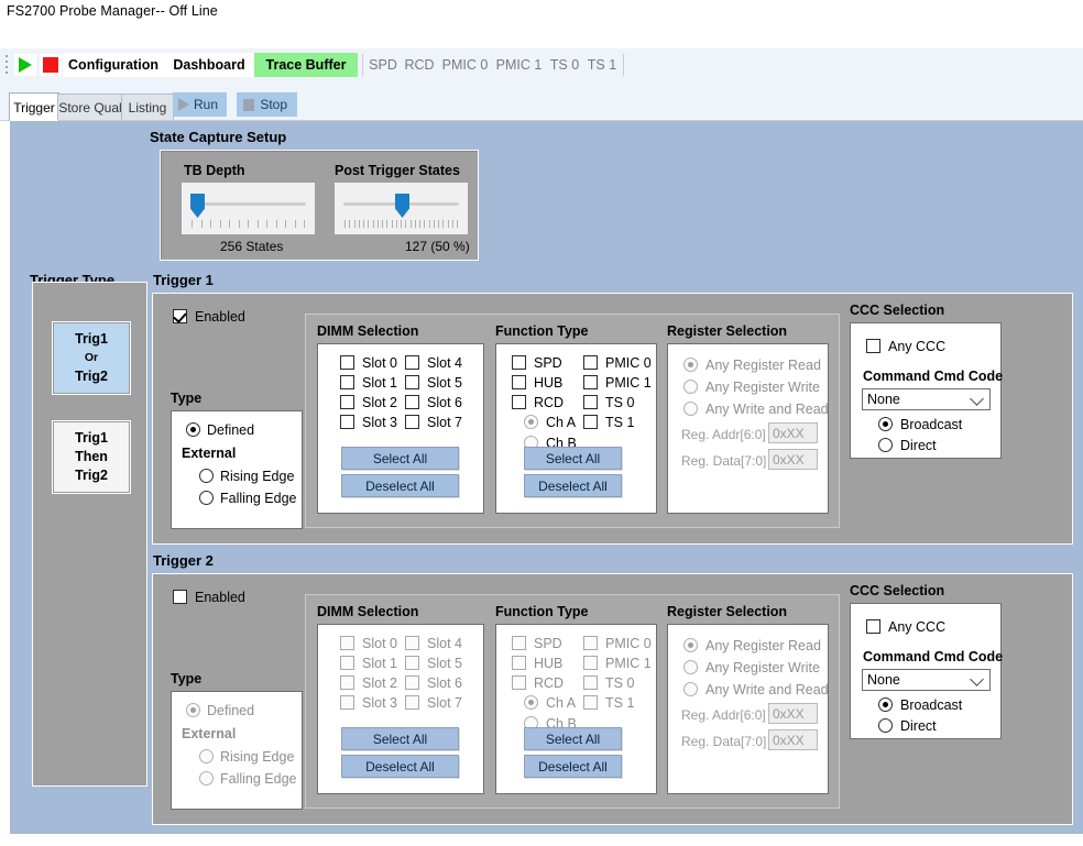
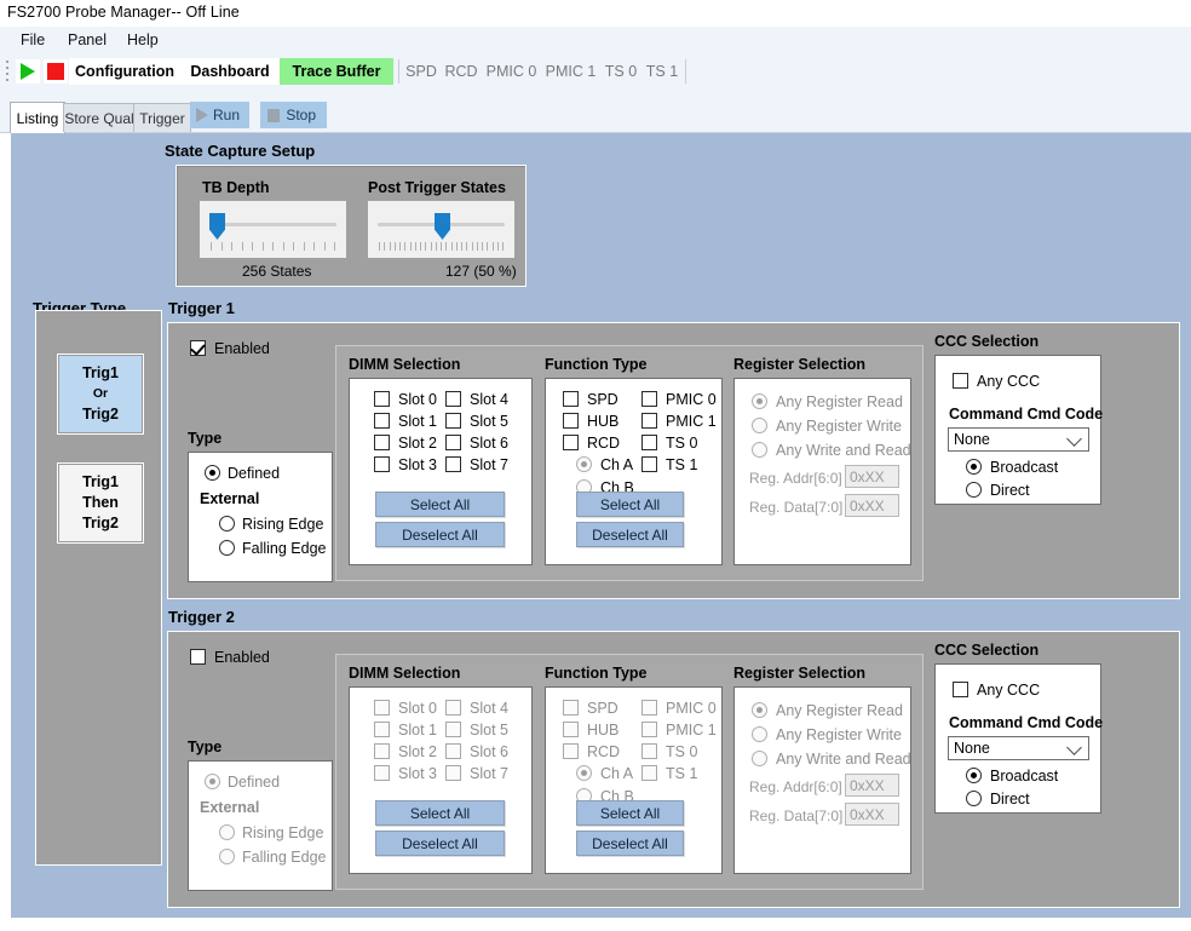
  FS2700 Probe Manager-- Off Line
+ File
+ Panel
+ Help
  Configuration
  Dashboard
  Trace Buffer
  SPD
  RCD
  PMIC 0
  PMIC 1
  TS 0
  TS 1
- Trigger
+ Listing
  Store Qua
- Listing
+ Trigger
  Run
  Stop
  State Capture Setup
  TB Depth
  256 States
  Post Trigger States
  127 (50 %)
  Trigger Type
  Trig1
  Or
  Trig2
  Trig1
  Then
  Trig2
  Trigger 1
  Enabled
  Type
  Defined
  External
  Rising Edge
  Falling Edge
  DIMM Selection
  Slot 0
  Slot 1
  Slot 2
  Slot 3
  Slot 4
  Slot 5
  Slot 6
  Slot 7
  Select All
  Deselect All
  Function Type
  SPD
  HUB
  RCD
  Ch A
  Ch B
  PMIC 0
  PMIC 1
  TS 0
  TS 1
  Select All
  Deselect All
  Register Selection
  Any Register Read
  Any Register Write
  Any Write and Read
  Reg. Addr[6:0]
  0xXX
  Reg. Data[7:0]
  0xXX
  CCC Selection
  Any CCC
  Command Cmd Code
  None
  Broadcast
  Direct
  Trigger 2
  Enabled
  Type
  Defined
  External
  Rising Edge
  Falling Edge
  DIMM Selection
  Slot 0
  Slot 1
  Slot 2
  Slot 3
  Slot 4
  Slot 5
  Slot 6
  Slot 7
  Select All
  Deselect All
  Function Type
  SPD
  HUB
  RCD
  Ch A
  Ch B
  PMIC 0
  PMIC 1
  TS 0
  TS 1
  Select All
  Deselect All
  Register Selection
  Any Register Read
  Any Register Write
  Any Write and Read
  Reg. Addr[6:0]
  0xXX
  Reg. Data[7:0]
  0xXX
  CCC Selection
  Any CCC
  Command Cmd Code
  None
  Broadcast
  Direct
